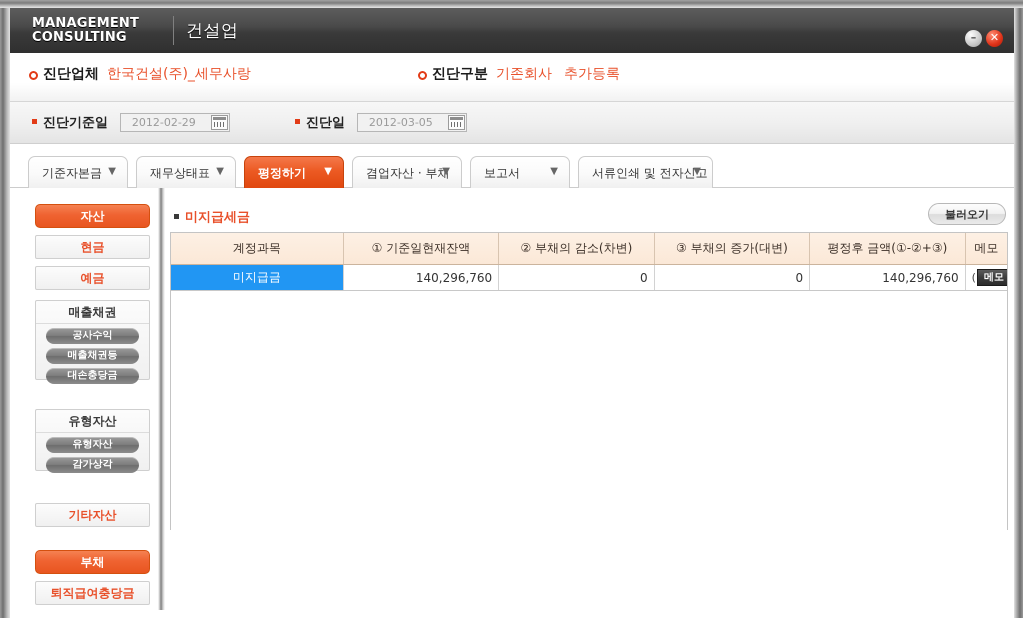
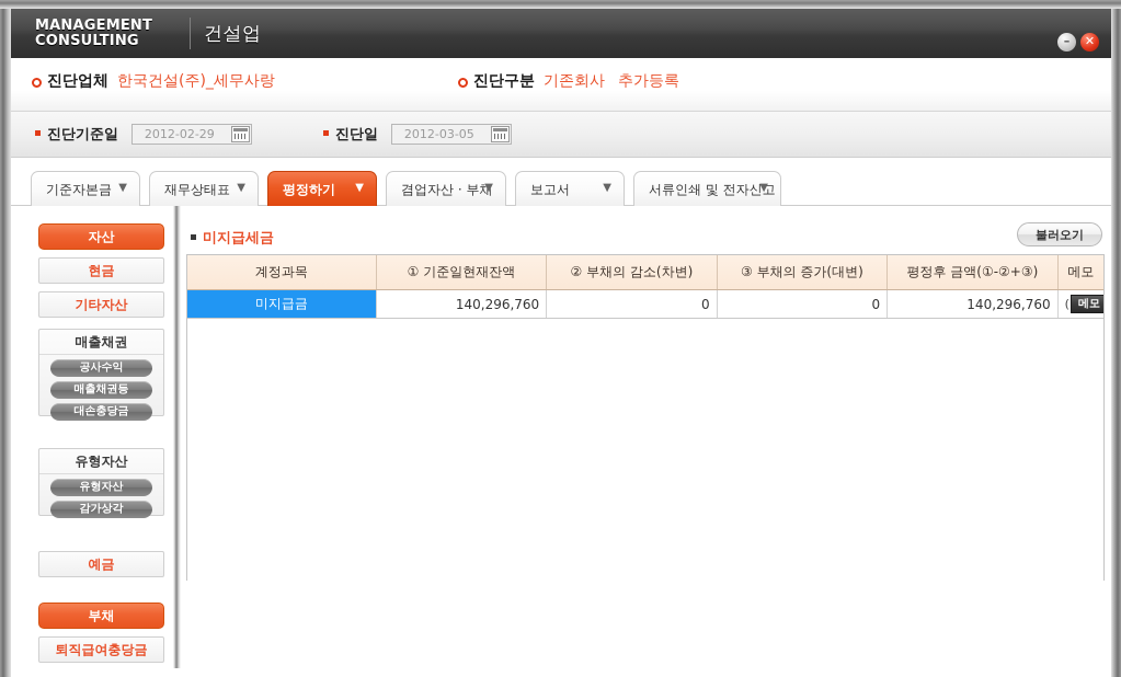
  MANAGEMENT
  CONSULTING
  건설업
  –
  ✕
  진단업체 한국건설(주)_세무사랑
  진단구분 기존회사 추가등록
  진단기준일
  2012-02-29
  진단일
  2012-03-05
  기준자본금
  ▼
  재무상태표
  ▼
  평정하기
  ▼
  겸업자산 · 부채
  ▼
  보고서
  ▼
  서류인쇄 및 전자신고
  ▼
  자산
  현금
- 예금
+ 기타자산
  매출채권
  공사수익
  매출채권등
  대손충당금
  유형자산
  유형자산
  감가상각
- 기타자산
+ 예금
  부채
  퇴직급여충당금
  미지급세금
  불러오기
  계정과목	① 기준일현재잔액	② 부채의 감소(차변)	③ 부채의 증가(대변)	평정후 금액(①-②+③)	메모
  미지급금	140,296,760	0	0	140,296,760	( 메모
